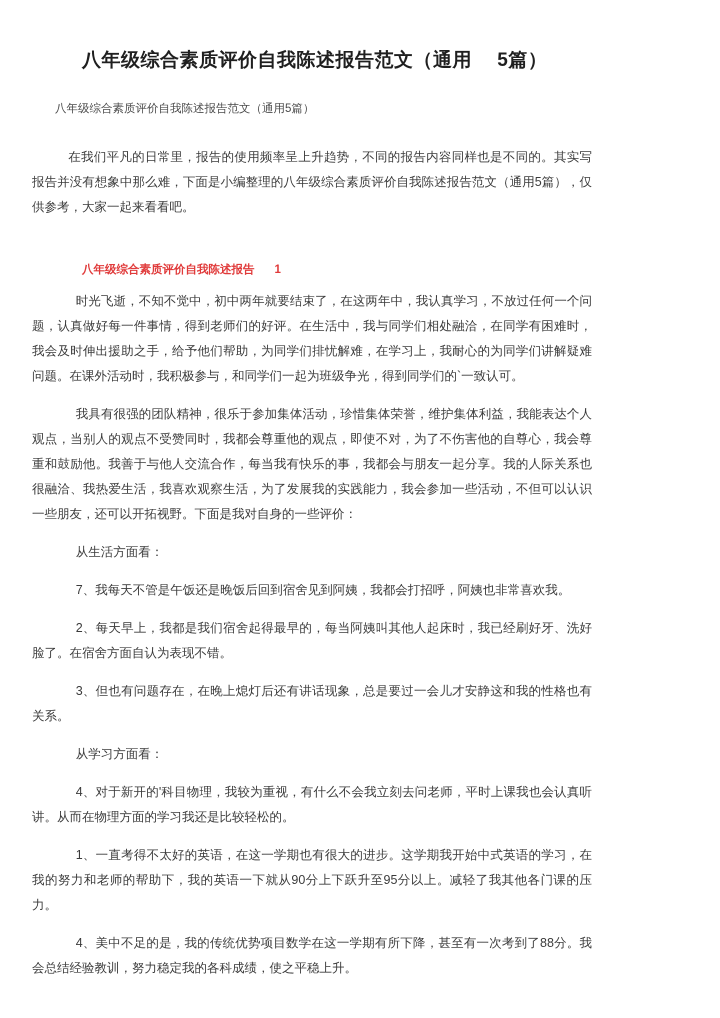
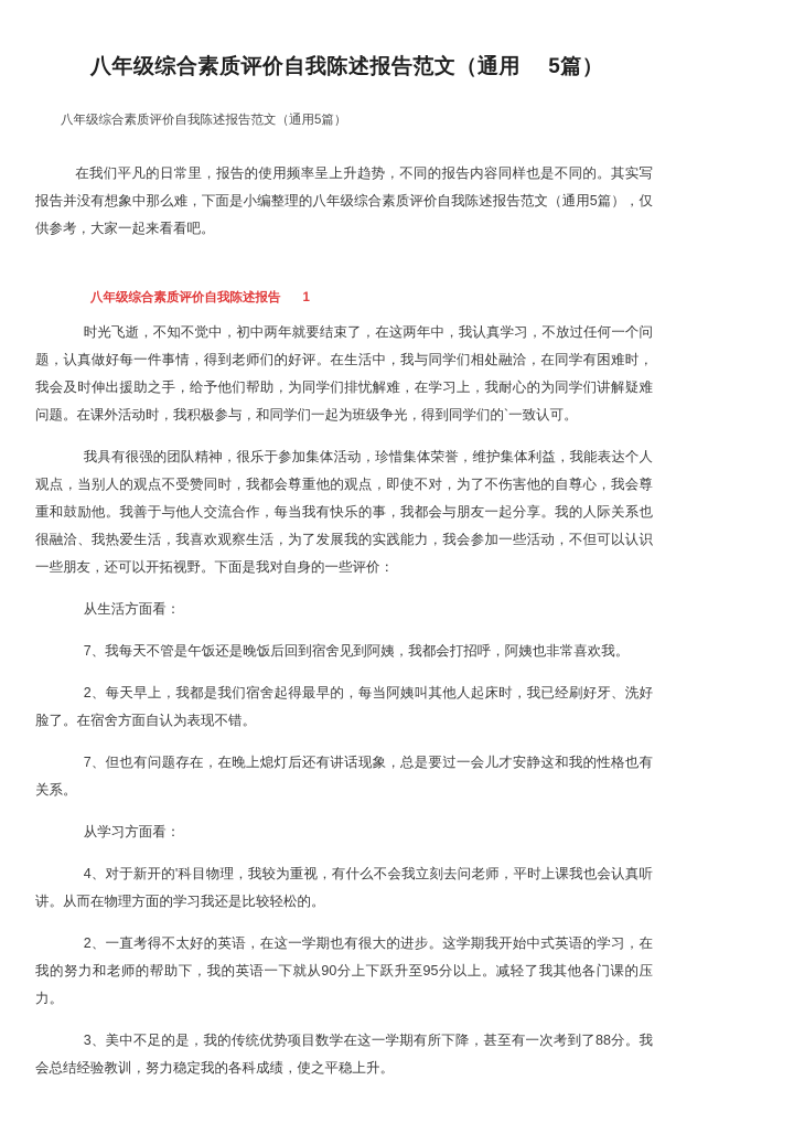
  八年级综合素质评价自我陈述报告范文（通用 5篇）
  八年级综合素质评价自我陈述报告范文（通用5篇）
  在我们平凡的日常里，报告的使用频率呈上升趋势，不同的报告内容同样也是不同的。其实写报告并没有想象中那么难，下面是小编整理的八年级综合素质评价自我陈述报告范文（通用5篇），仅供参考，大家一起来看看吧。
  八年级综合素质评价自我陈述报告 1
  时光飞逝，不知不觉中，初中两年就要结束了，在这两年中，我认真学习，不放过任何一个问题，认真做好每一件事情，得到老师们的好评。在生活中，我与同学们相处融洽，在同学有困难时，我会及时伸出援助之手，给予他们帮助，为同学们排忧解难，在学习上，我耐心的为同学们讲解疑难问题。在课外活动时，我积极参与，和同学们一起为班级争光，得到同学们的`一致认可。
  我具有很强的团队精神，很乐于参加集体活动，珍惜集体荣誉，维护集体利益，我能表达个人观点，当别人的观点不受赞同时，我都会尊重他的观点，即使不对，为了不伤害他的自尊心，我会尊重和鼓励他。我善于与他人交流合作，每当我有快乐的事，我都会与朋友一起分享。我的人际关系也很融洽、我热爱生活，我喜欢观察生活，为了发展我的实践能力，我会参加一些活动，不但可以认识一些朋友，还可以开拓视野。下面是我对自身的一些评价：
  从生活方面看：
  7、我每天不管是午饭还是晚饭后回到宿舍见到阿姨，我都会打招呼，阿姨也非常喜欢我。
  2、每天早上，我都是我们宿舍起得最早的，每当阿姨叫其他人起床时，我已经刷好牙、洗好脸了。在宿舍方面自认为表现不错。
- 3、但也有问题存在，在晚上熄灯后还有讲话现象，总是要过一会儿才安静这和我的性格也有关系。
+ 7、但也有问题存在，在晚上熄灯后还有讲话现象，总是要过一会儿才安静这和我的性格也有关系。
  从学习方面看：
  4、对于新开的'科目物理，我较为重视，有什么不会我立刻去问老师，平时上课我也会认真听讲。从而在物理方面的学习我还是比较轻松的。
- 1、一直考得不太好的英语，在这一学期也有很大的进步。这学期我开始中式英语的学习，在我的努力和老师的帮助下，我的英语一下就从90分上下跃升至95分以上。减轻了我其他各门课的压力。
+ 2、一直考得不太好的英语，在这一学期也有很大的进步。这学期我开始中式英语的学习，在我的努力和老师的帮助下，我的英语一下就从90分上下跃升至95分以上。减轻了我其他各门课的压力。
- 4、美中不足的是，我的传统优势项目数学在这一学期有所下降，甚至有一次考到了88分。我会总结经验教训，努力稳定我的各科成绩，使之平稳上升。
+ 3、美中不足的是，我的传统优势项目数学在这一学期有所下降，甚至有一次考到了88分。我会总结经验教训，努力稳定我的各科成绩，使之平稳上升。
